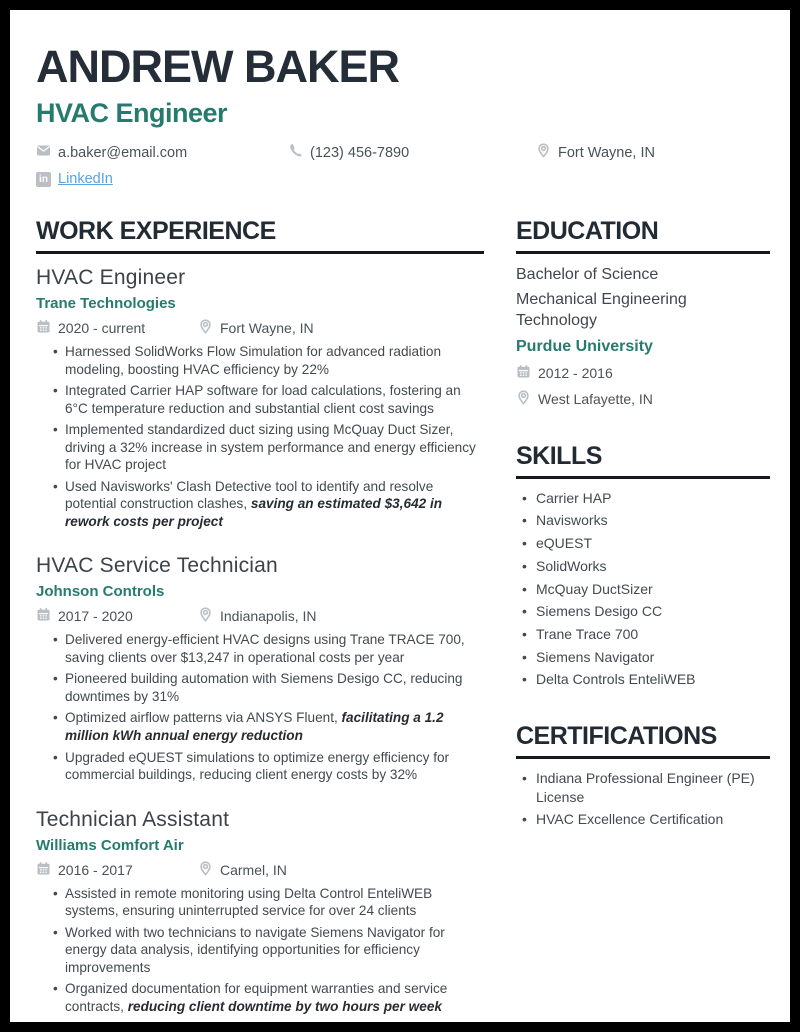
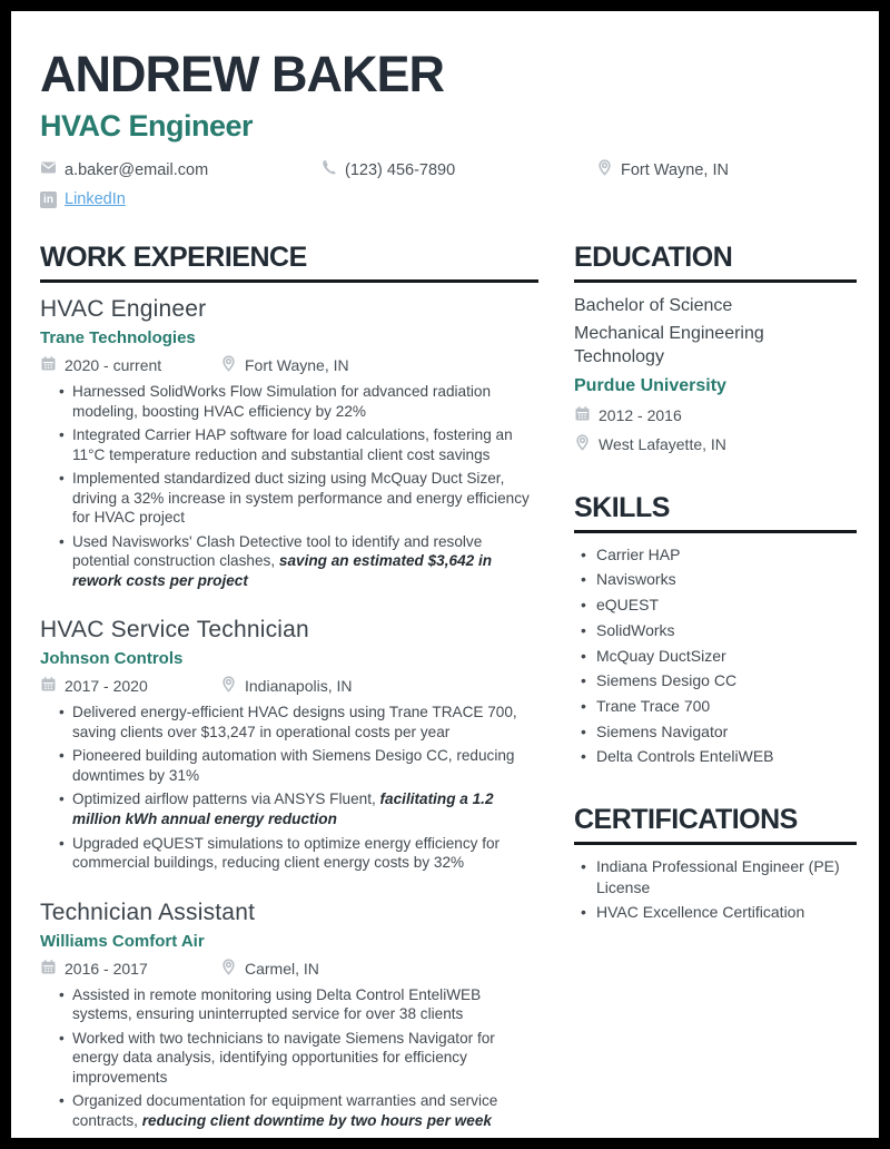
  ANDREW BAKER
  HVAC Engineer
  a.baker@email.com
  (123) 456-7890
  Fort Wayne, IN
  in
  LinkedIn
  WORK EXPERIENCE
  HVAC Engineer
  Trane Technologies
  2020 - current
  Fort Wayne, IN
  Harnessed SolidWorks Flow Simulation for advanced radiation modeling, boosting HVAC efficiency by 22%
- Integrated Carrier HAP software for load calculations, fostering an 6°C temperature reduction and substantial client cost savings
+ Integrated Carrier HAP software for load calculations, fostering an 11°C temperature reduction and substantial client cost savings
  Implemented standardized duct sizing using McQuay Duct Sizer, driving a 32% increase in system performance and energy efficiency for HVAC project
  Used Navisworks' Clash Detective tool to identify and resolve potential construction clashes, saving an estimated $3,642 in rework costs per project
  HVAC Service Technician
  Johnson Controls
  2017 - 2020
  Indianapolis, IN
  Delivered energy-efficient HVAC designs using Trane TRACE 700, saving clients over $13,247 in operational costs per year
  Pioneered building automation with Siemens Desigo CC, reducing downtimes by 31%
  Optimized airflow patterns via ANSYS Fluent, facilitating a 1.2 million kWh annual energy reduction
  Upgraded eQUEST simulations to optimize energy efficiency for commercial buildings, reducing client energy costs by 32%
  Technician Assistant
  Williams Comfort Air
  2016 - 2017
  Carmel, IN
- Assisted in remote monitoring using Delta Control EnteliWEB systems, ensuring uninterrupted service for over 24 clients
+ Assisted in remote monitoring using Delta Control EnteliWEB systems, ensuring uninterrupted service for over 38 clients
  Worked with two technicians to navigate Siemens Navigator for energy data analysis, identifying opportunities for efficiency improvements
  Organized documentation for equipment warranties and service contracts, reducing client downtime by two hours per week
  EDUCATION
  Bachelor of Science
  Mechanical Engineering Technology
  Purdue University
  2012 - 2016
  West Lafayette, IN
  SKILLS
  Carrier HAP
  Navisworks
  eQUEST
  SolidWorks
  McQuay DuctSizer
  Siemens Desigo CC
  Trane Trace 700
  Siemens Navigator
  Delta Controls EnteliWEB
  CERTIFICATIONS
  Indiana Professional Engineer (PE) License
  HVAC Excellence Certification
